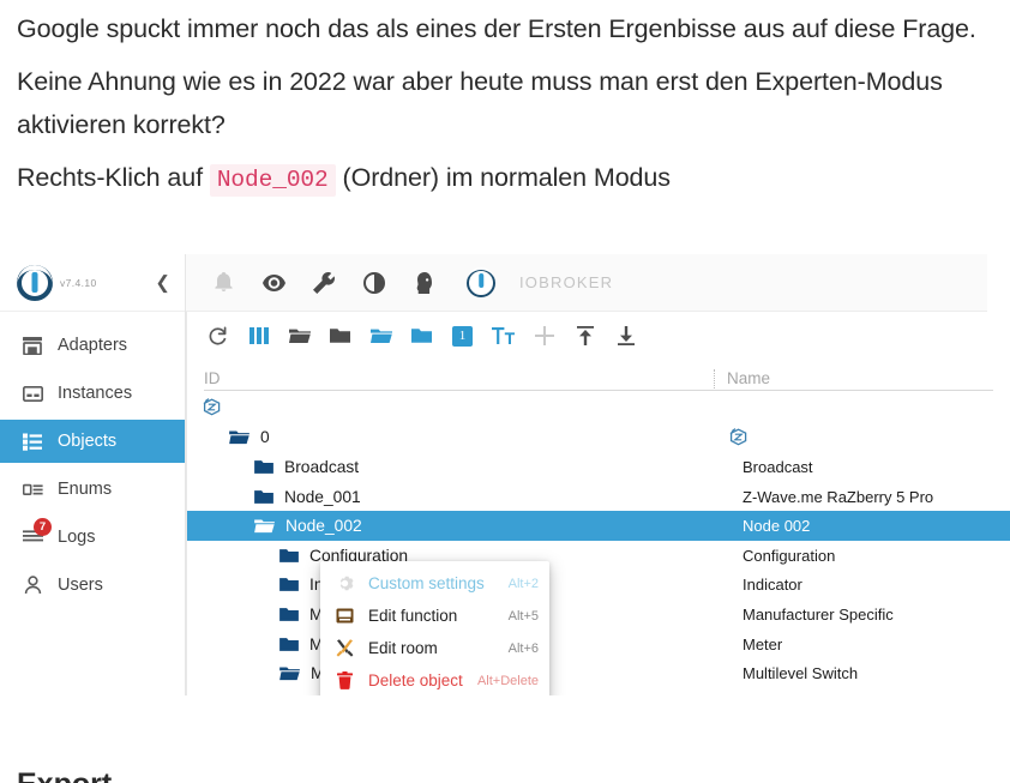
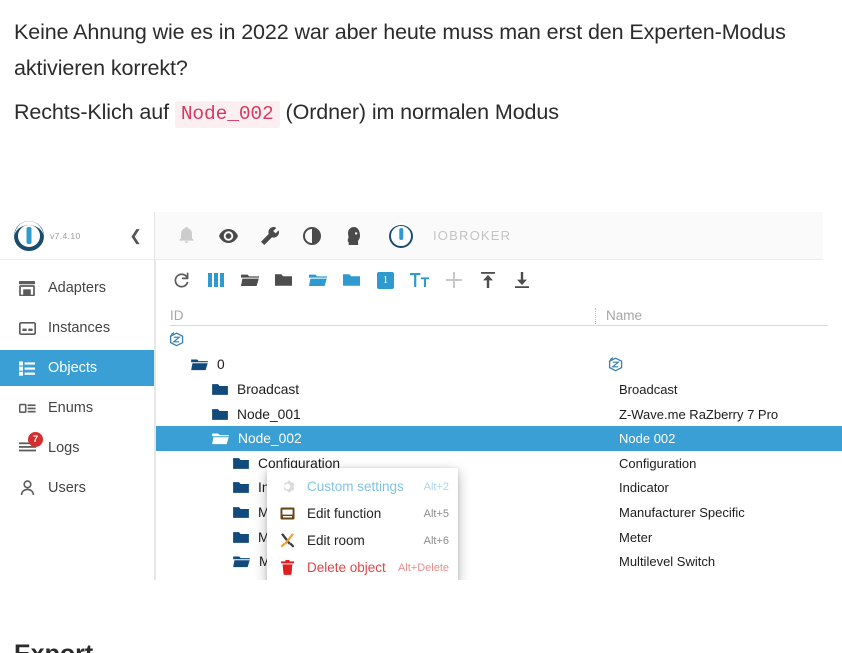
- Google spuckt immer noch das als eines der Ersten Ergenbisse aus auf diese Frage.
  Keine Ahnung wie es in 2022 war aber heute muss man erst den Experten-Modus aktivieren korrekt?
  Rechts-Klich auf Node_002 (Ordner) im normalen Modus
  v7.4.10
  ❮
  Adapters
  Instances
  Objects
  Enums
  7
  Logs
  Users
  IOBROKER
  1
  ID
  Name
  0
  Broadcast
  Broadcast
  Node_001
- Z-Wave.me RaZberry 5 Pro
+ Z-Wave.me RaZberry 7 Pro
  Node_002
  Node 002
  Configuration
  Configuration
  Indicator
  Manufacturer Specific
  Meter
  Multilevel Switch
  Custom settings
  Alt+2
  Edit function
  Alt+5
  Edit room
  Alt+6
  Delete object
  Alt+Delete
